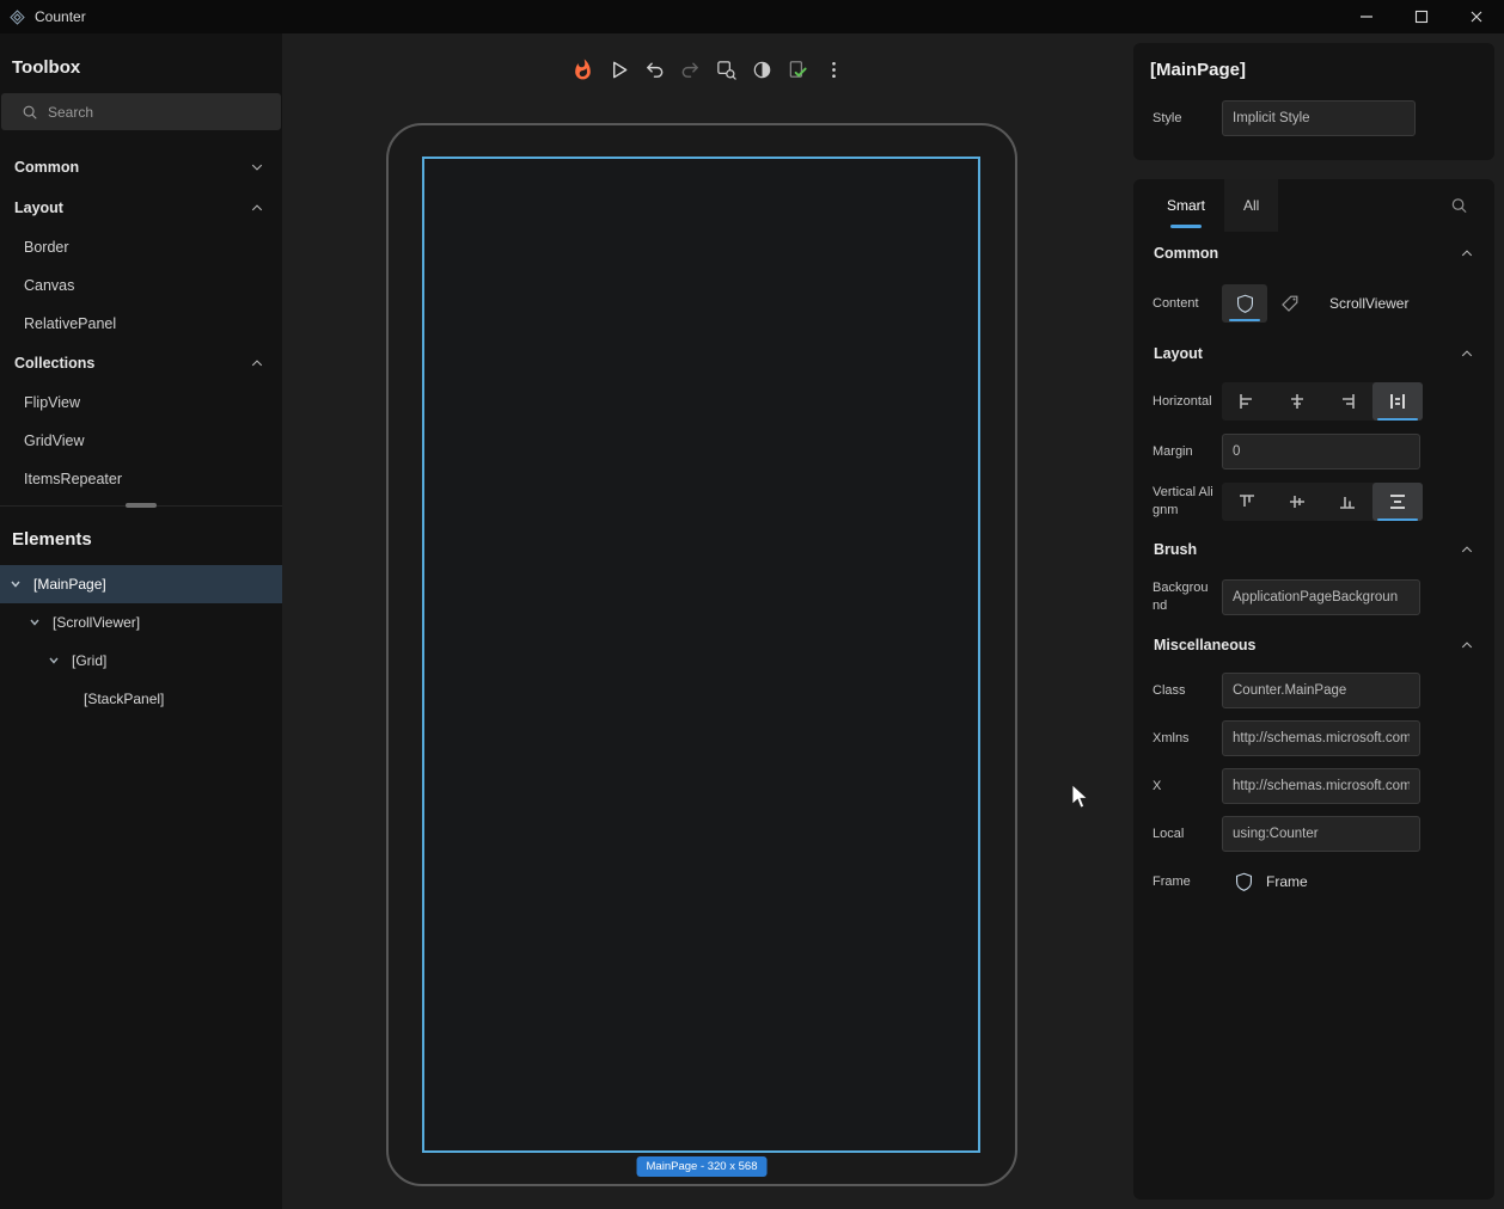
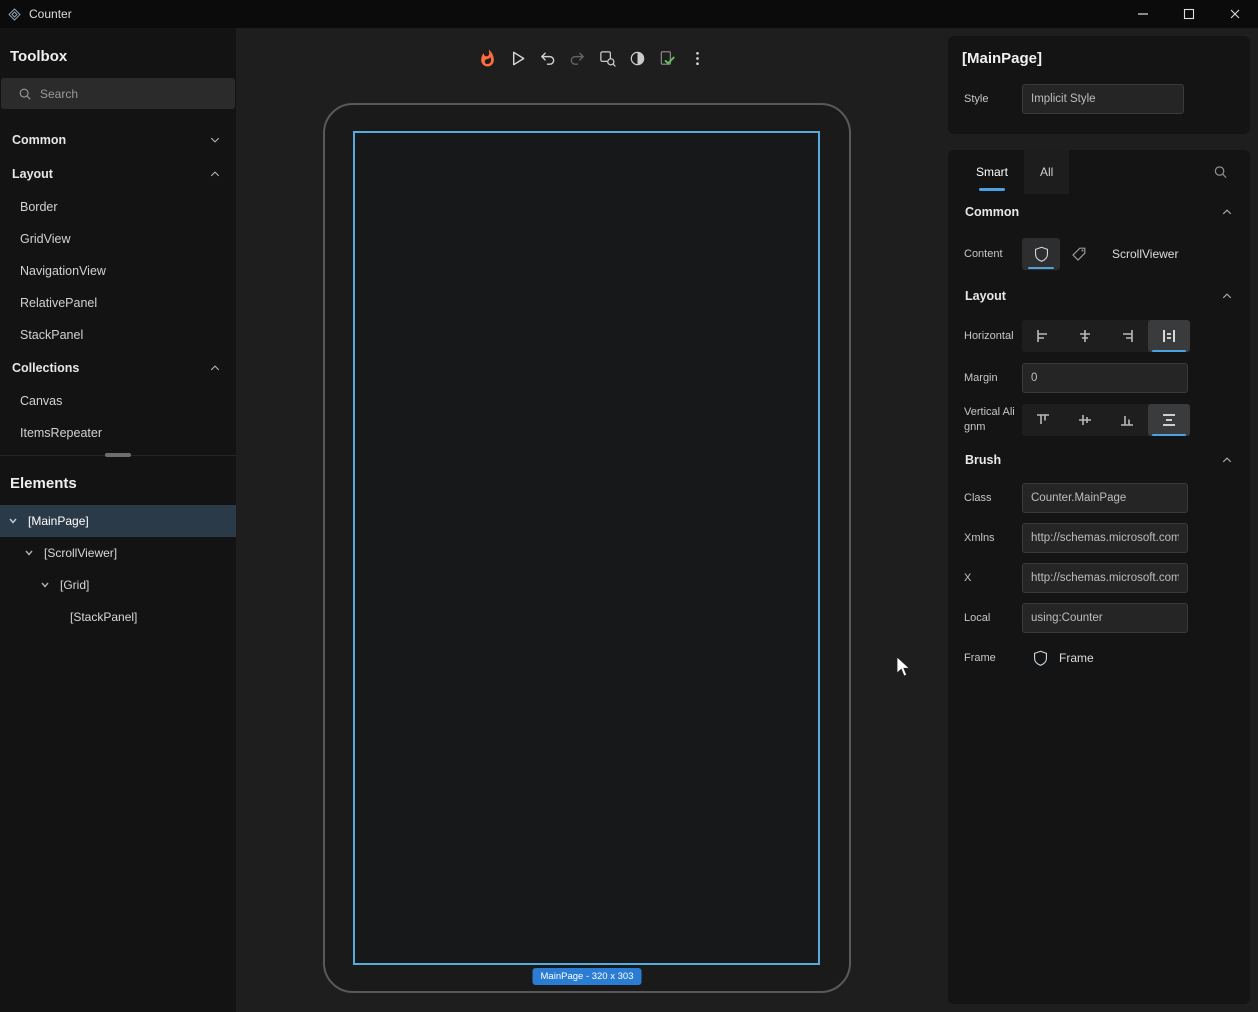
  Counter
  Toolbox
  Search
  Common
  Layout
  Border
- Canvas
+ GridView
+ NavigationView
  RelativePanel
+ StackPanel
  Collections
- FlipView
- GridView
+ Canvas
  ItemsRepeater
  Elements
  [MainPage]
  [ScrollViewer]
  [Grid]
  [StackPanel]
- MainPage - 320 x 568
+ MainPage - 320 x 303
  [MainPage]
  Style
  Implicit Style
  Smart
  All
  Common
  Content
  ScrollViewer
  Layout
  Horizontal
  Margin
  0
  Vertical Alignm
  Brush
- Background
- ApplicationPageBackgroun
- Miscellaneous
  Class
  Counter.MainPage
  Xmlns
  http://schemas.microsoft.com
  X
  http://schemas.microsoft.com
  Local
  using:Counter
  Frame
  Frame
